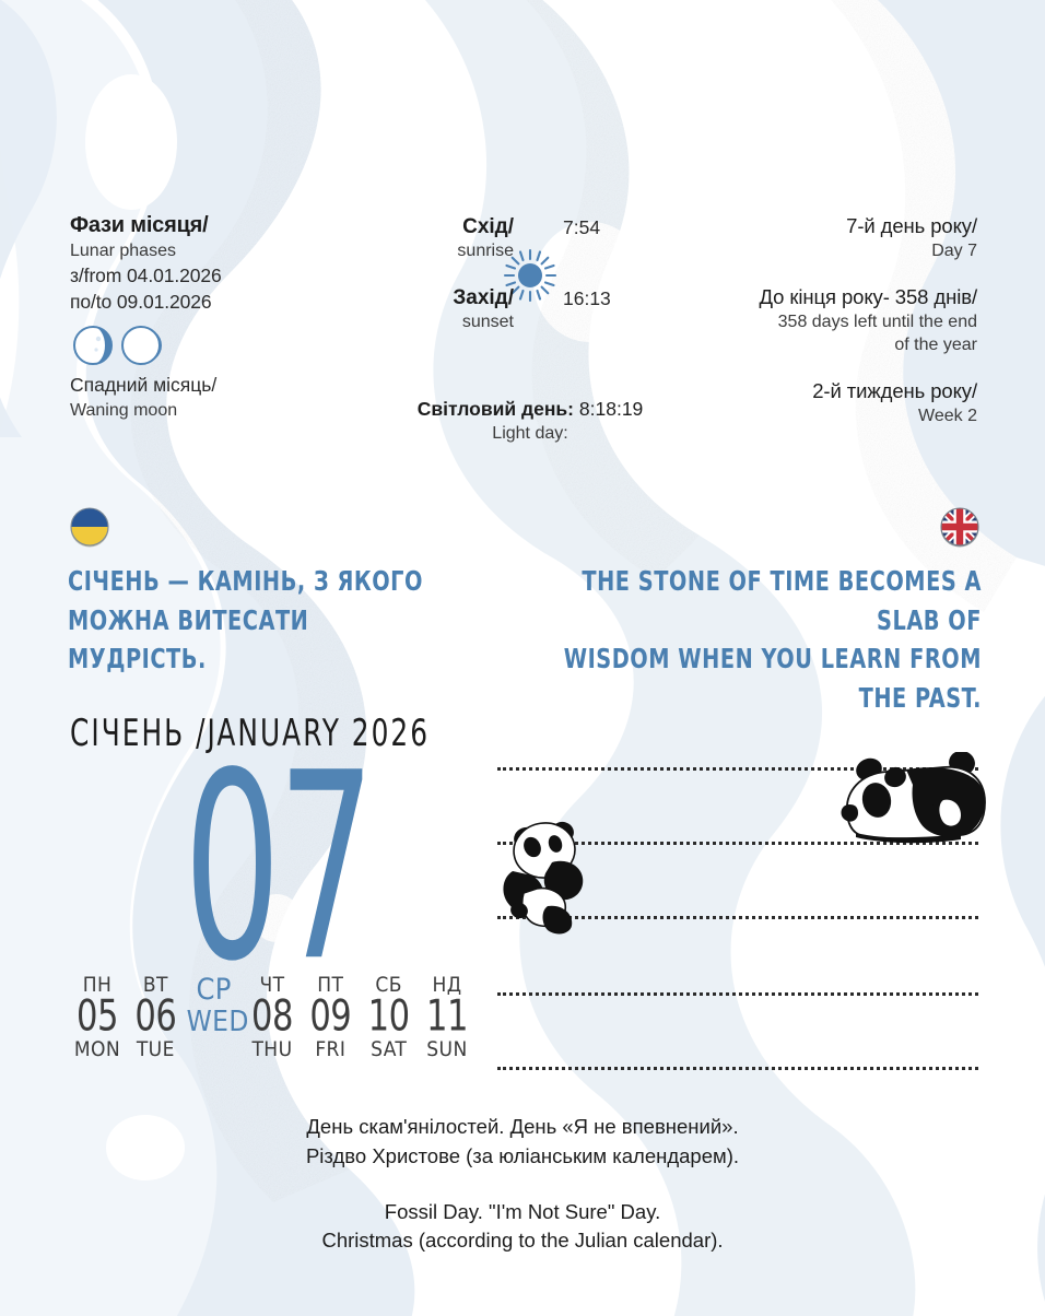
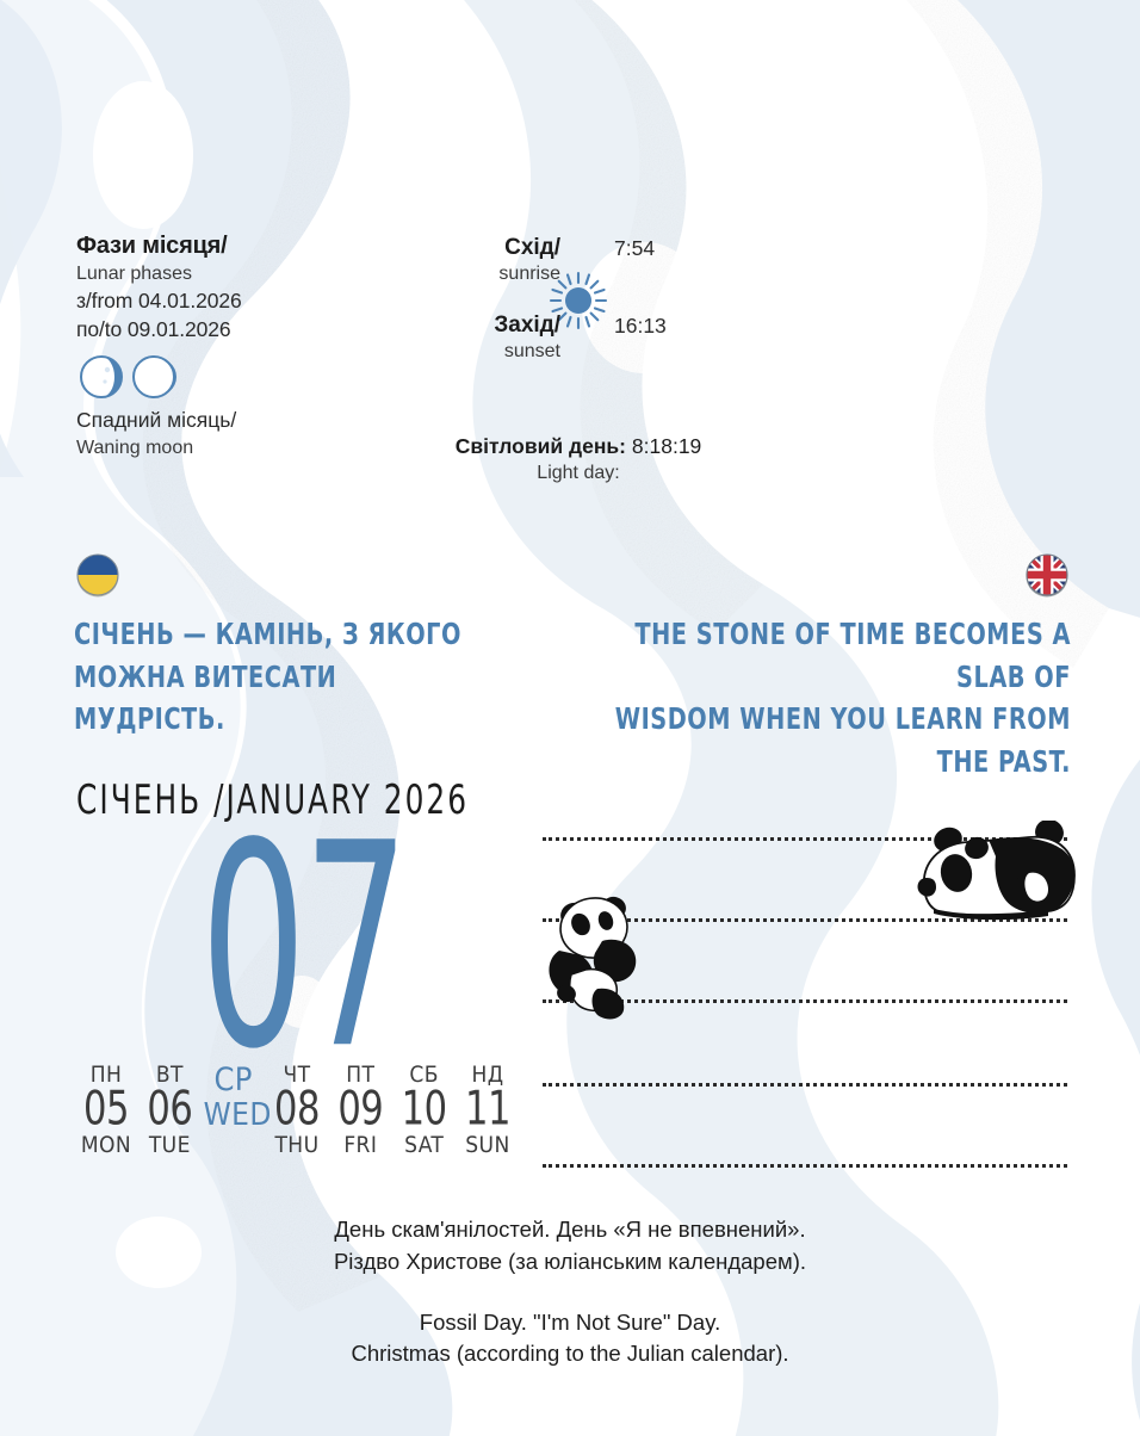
  Фази місяця/
  Lunar phases
  з/from 04.01.2026
  по/to 09.01.2026
  Спадний місяць/
  Waning moon
  Схід/
  sunrise
  7:54
  Захід/
  sunset
  16:13
  Світловий день: 8:18:19
  Light day:
- 7-й день року/
- Day 7
- До кінця року- 358 днів/
- 358 days left until the end
- of the year
- 2-й тиждень року/
- Week 2
  СІЧЕНЬ — КАМІНЬ, З ЯКОГО
  МОЖНА ВИТЕСАТИ МУДРІСТЬ.
  THE STONE OF TIME BECOMES A SLAB OF
  WISDOM WHEN YOU LEARN FROM THE PAST.
  СІЧЕНЬ /JANUARY 2026
  07
  ПН
  05
  MON
  ВТ
  06
  TUE
  СР
  WED
  ЧТ
  08
  THU
  ПТ
  09
  FRI
  СБ
  10
  SAT
  НД
  11
  SUN
  День скам'янілостей. День «Я не впевнений».
  Різдво Христове (за юліанським календарем).
  Fossil Day. "I'm Not Sure" Day.
  Christmas (according to the Julian calendar).
